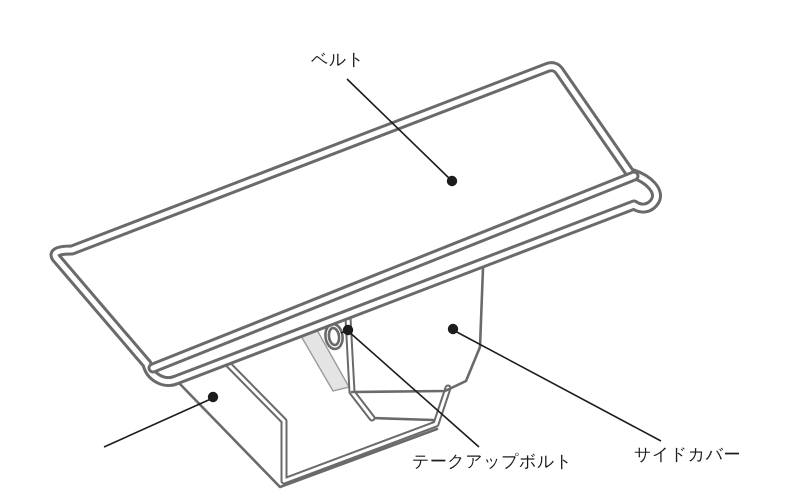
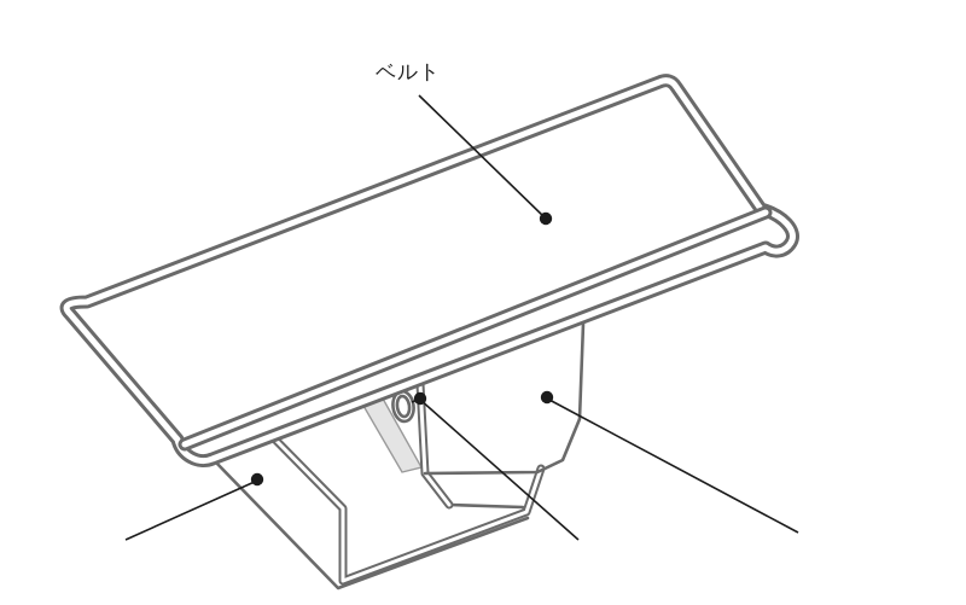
  ベルト
- テークアップボルト
- サイドカバー
